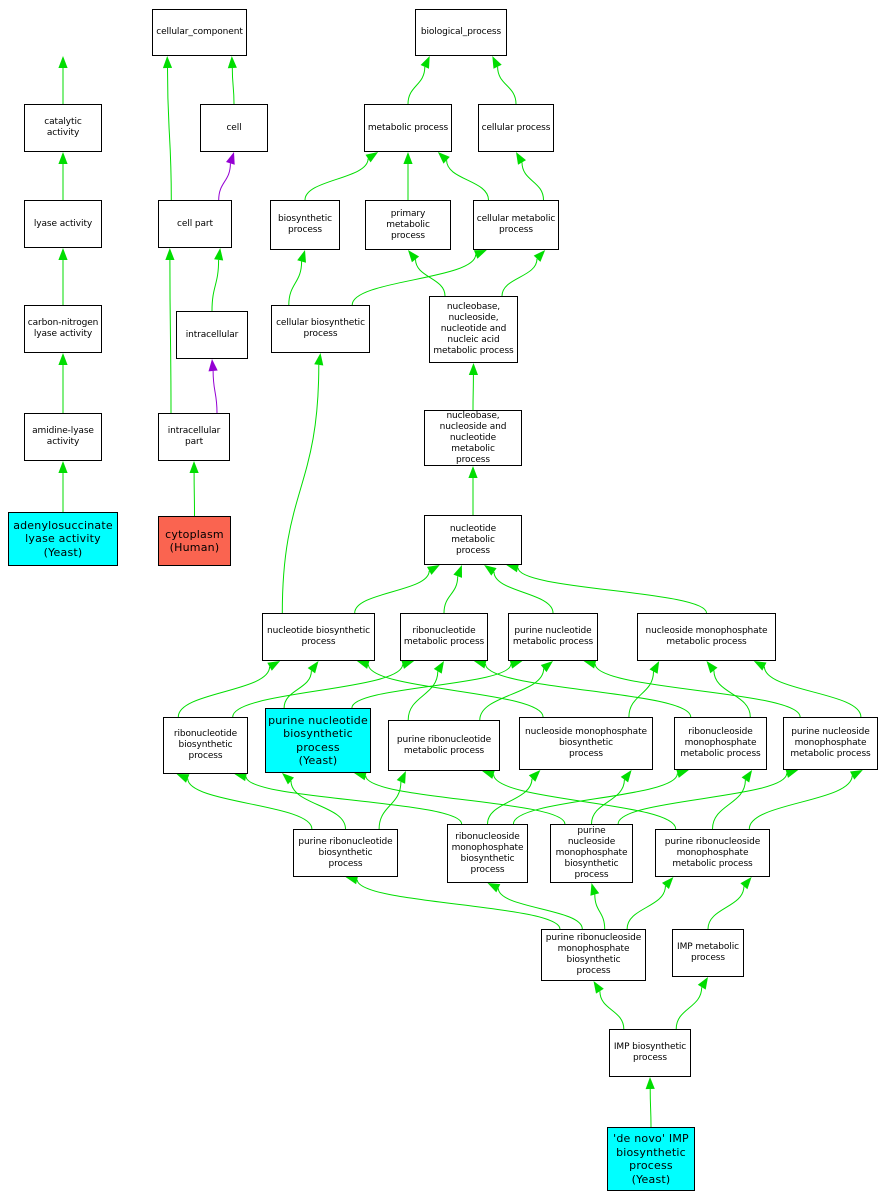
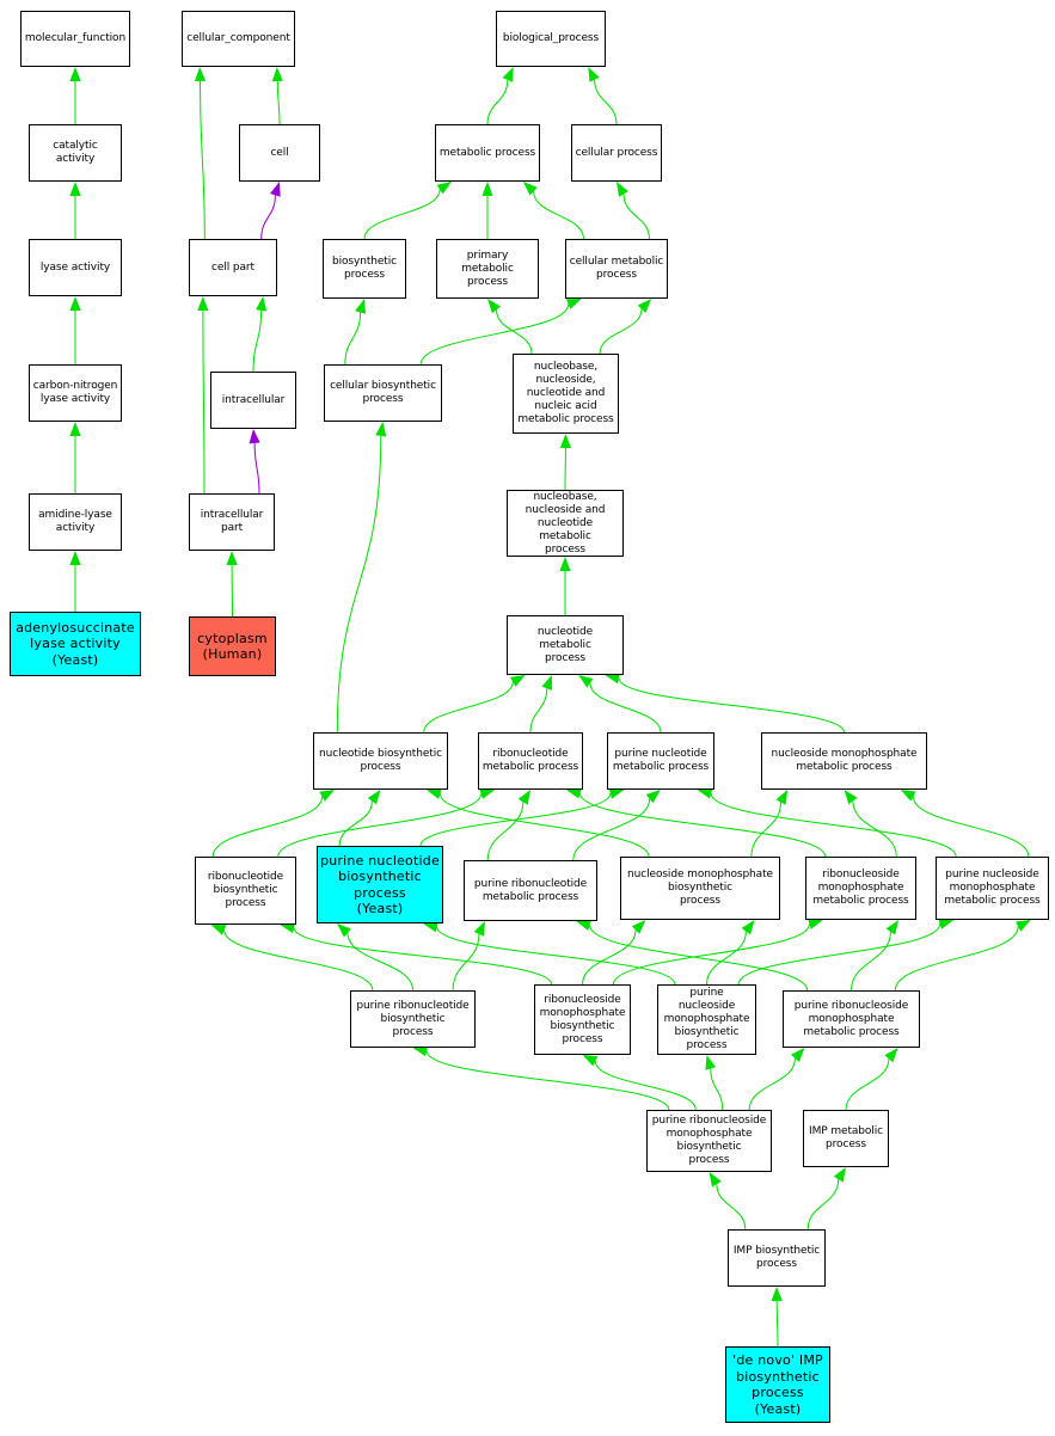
+ molecular_function
  cellular_component
  biological_process
  catalytic activity
  cell
  metabolic process
  cellular process
  lyase activity
  cell part
  biosynthetic
  process
  primary metabolic
  process
  cellular metabolic
  process
  carbon-nitrogen
  lyase activity
  intracellular
  cellular biosynthetic
  process
  nucleobase,
  nucleoside,
  nucleotide and
  nucleic acid
  metabolic process
  amidine-lyase
  activity
  intracellular
  part
  nucleobase,
  nucleoside and
  nucleotide metabolic
  process
  adenylosuccinate
  lyase activity
  (Yeast)
  cytoplasm
  (Human)
  nucleotide metabolic
  process
  nucleotide biosynthetic
  process
  ribonucleotide
  metabolic process
  purine nucleotide
  metabolic process
  nucleoside monophosphate
  metabolic process
  ribonucleotide
  biosynthetic
  process
  purine nucleotide
  biosynthetic
  process
  (Yeast)
  purine ribonucleotide
  metabolic process
  nucleoside monophosphate
  biosynthetic
  process
  ribonucleoside
  monophosphate
  metabolic process
  purine nucleoside
  monophosphate
  metabolic process
  purine ribonucleotide
  biosynthetic
  process
  ribonucleoside
  monophosphate
  biosynthetic
  process
  purine nucleoside
  monophosphate
  biosynthetic
  process
  purine ribonucleoside
  monophosphate
  metabolic process
  purine ribonucleoside
  monophosphate
  biosynthetic
  process
  IMP metabolic
  process
  IMP biosynthetic
  process
  'de novo' IMP
  biosynthetic
  process
  (Yeast)
